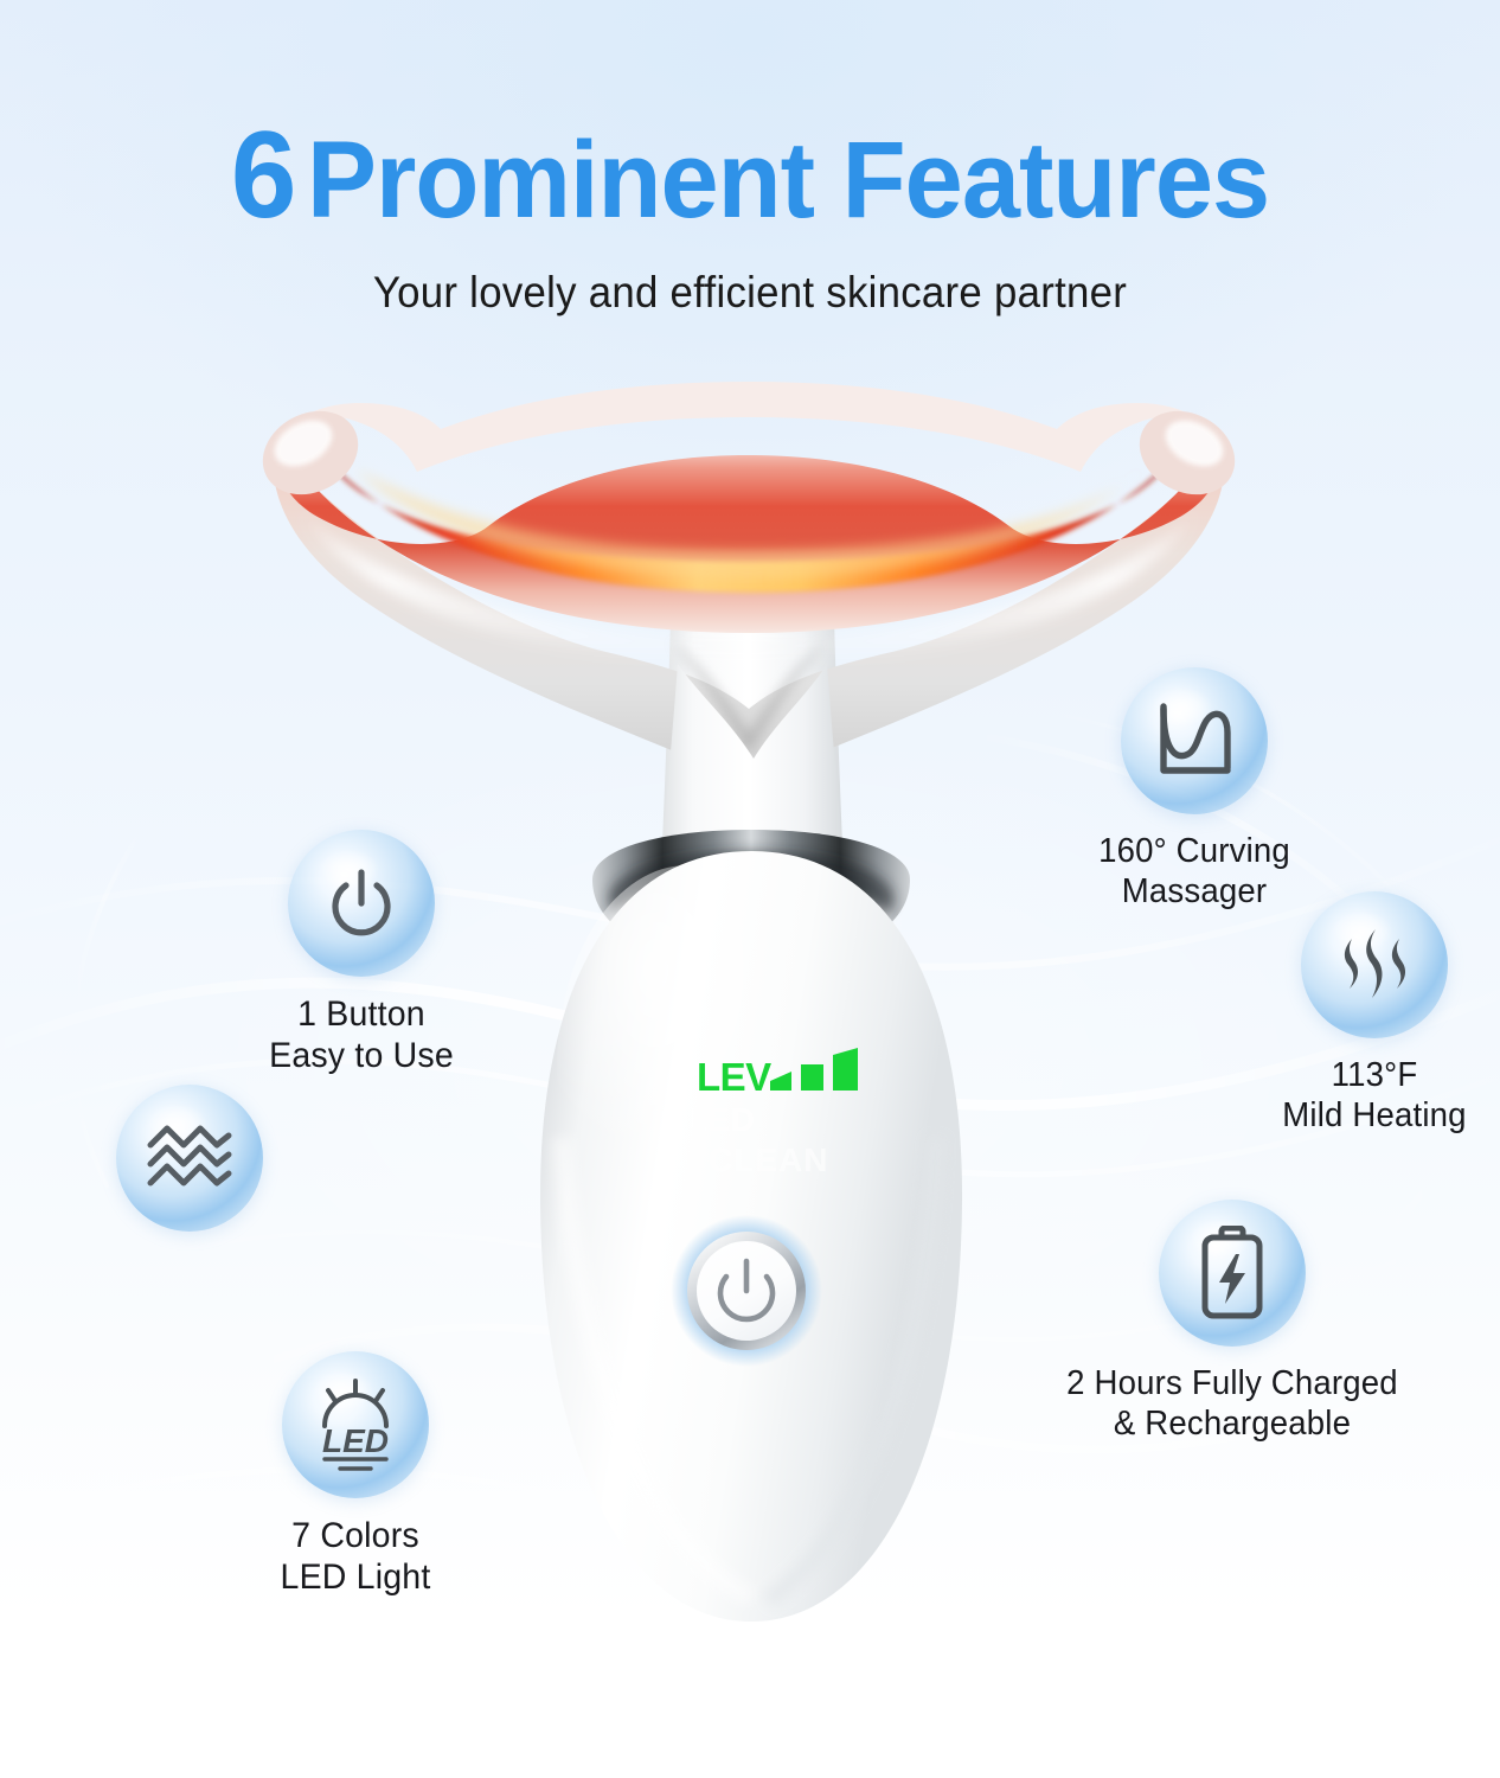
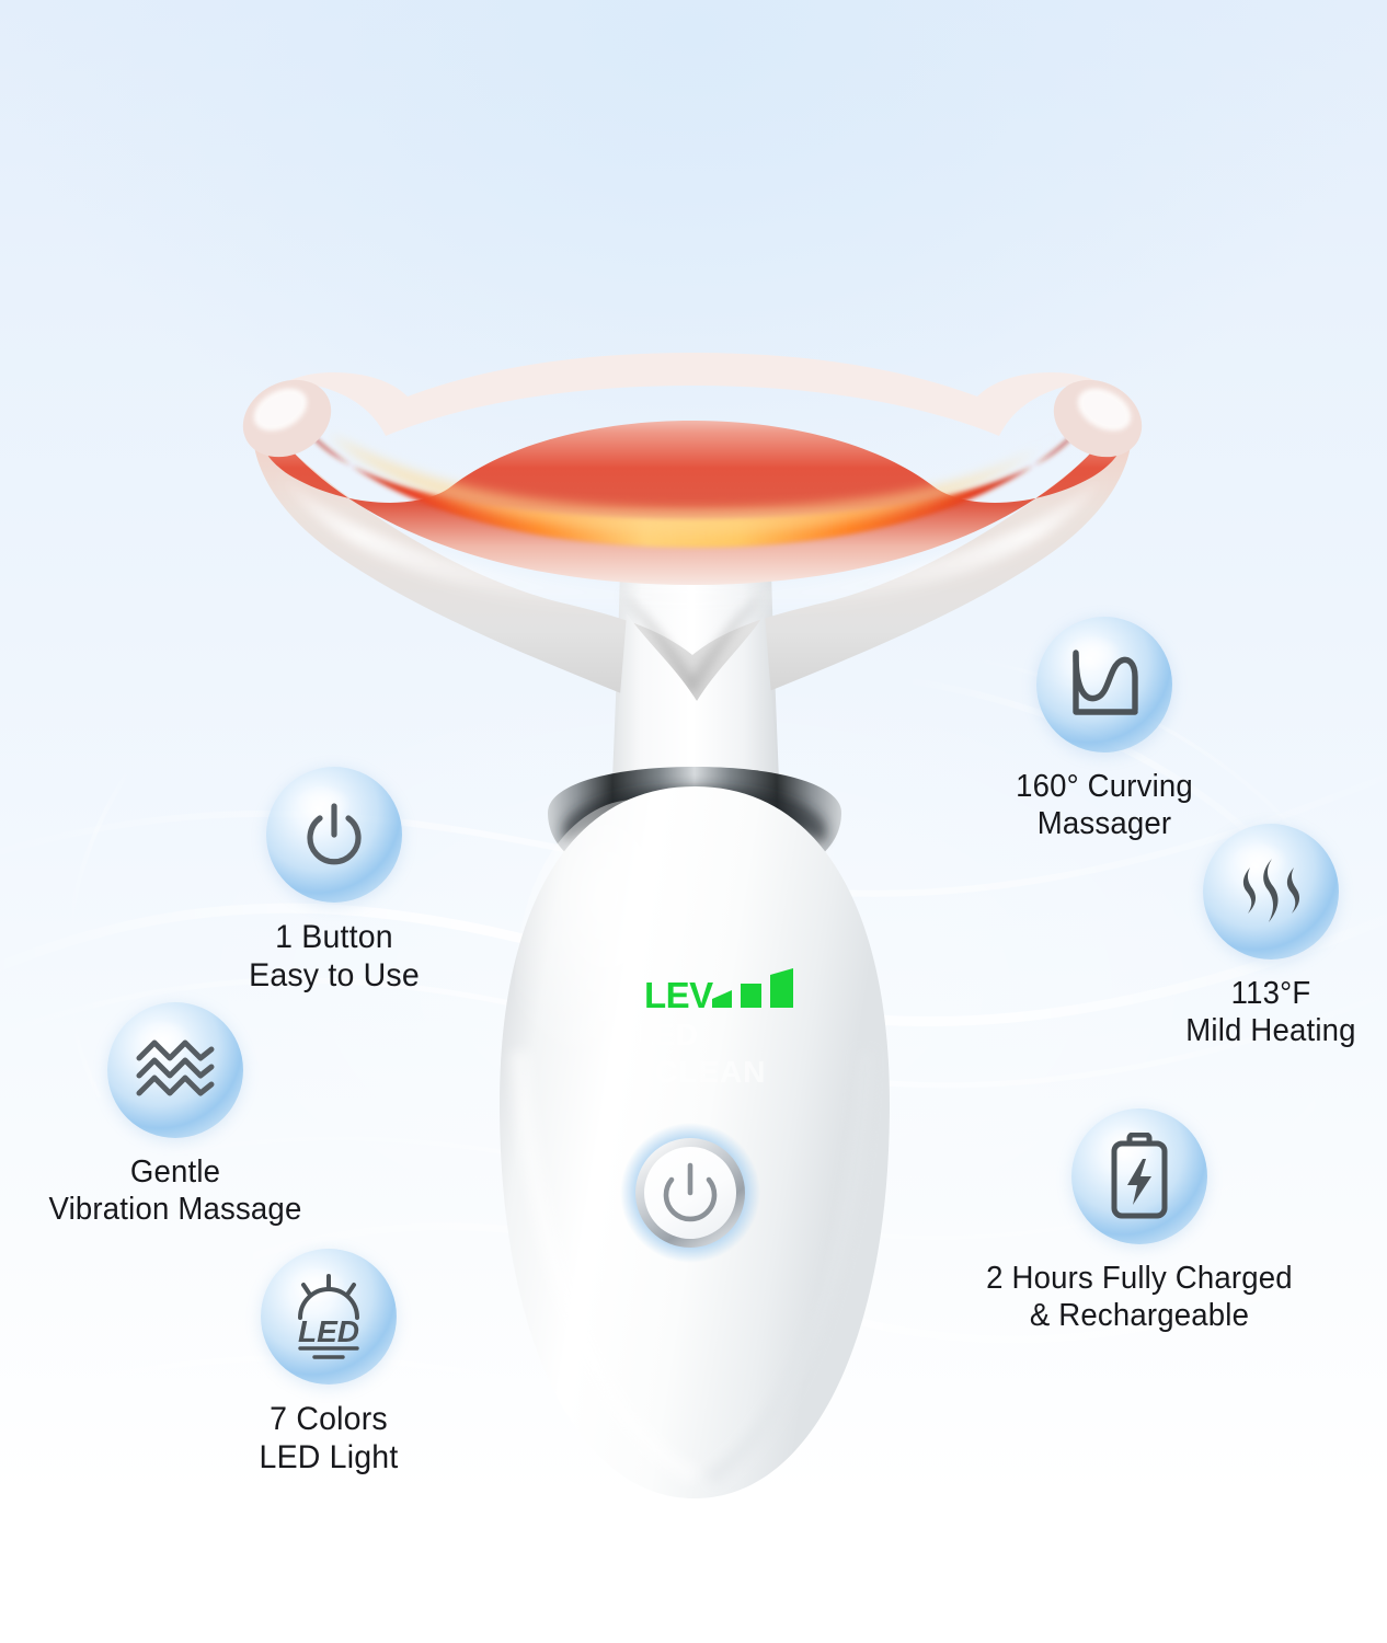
- 6Prominent Features
- Your lovely and efficient skincare partner
  LEV
  1 Button
  Easy to Use
+ Gentle
+ Vibration Massage
  LED
  7 Colors
  LED Light
  160° Curving
  Massager
  113°F
  Mild Heating
  2 Hours Fully Charged
  & Rechargeable
